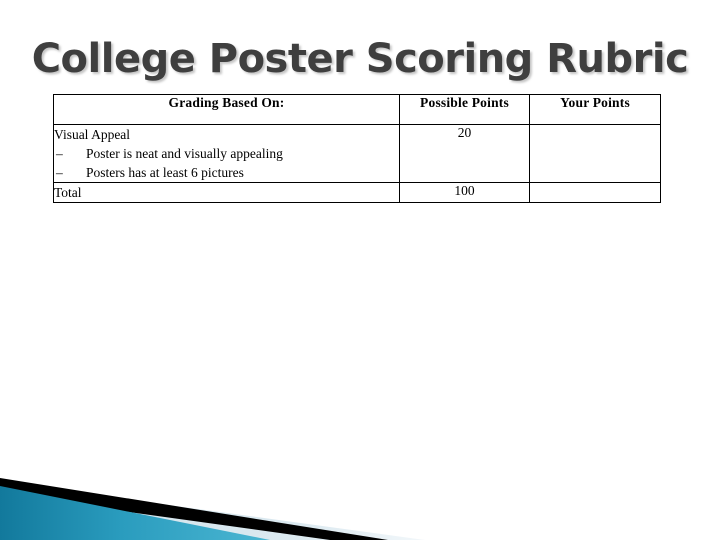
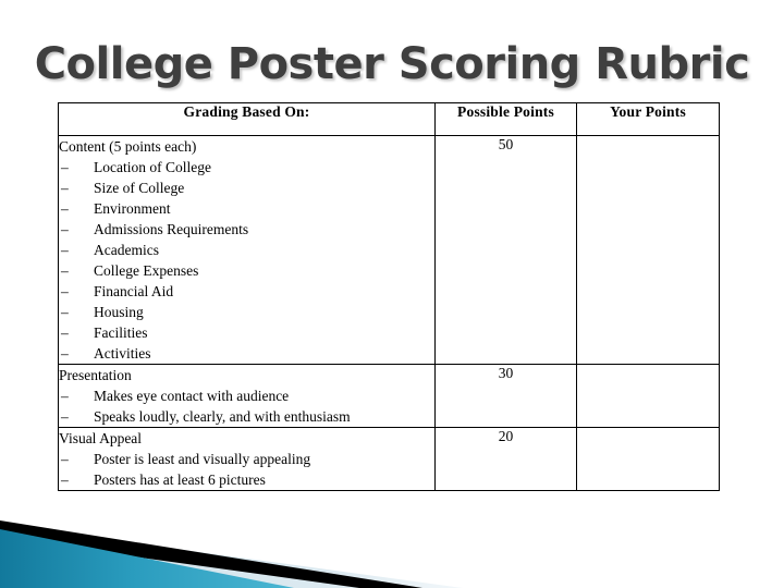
  College Poster Scoring Rubric
  Grading Based On:	Possible Points	Your Points
+ Content (5 points each) – Location of College – Size of College – Environment – Admissions Requirements – Academics – College Expenses – Financial Aid – Housing – Facilities – Activities	50
+ Presentation – Makes eye contact with audience – Speaks loudly, clearly, and with enthusiasm	30
- Visual Appeal – Poster is neat and visually appealing – Posters has at least 6 pictures	20
+ Visual Appeal – Poster is least and visually appealing – Posters has at least 6 pictures	20
- Total	100
